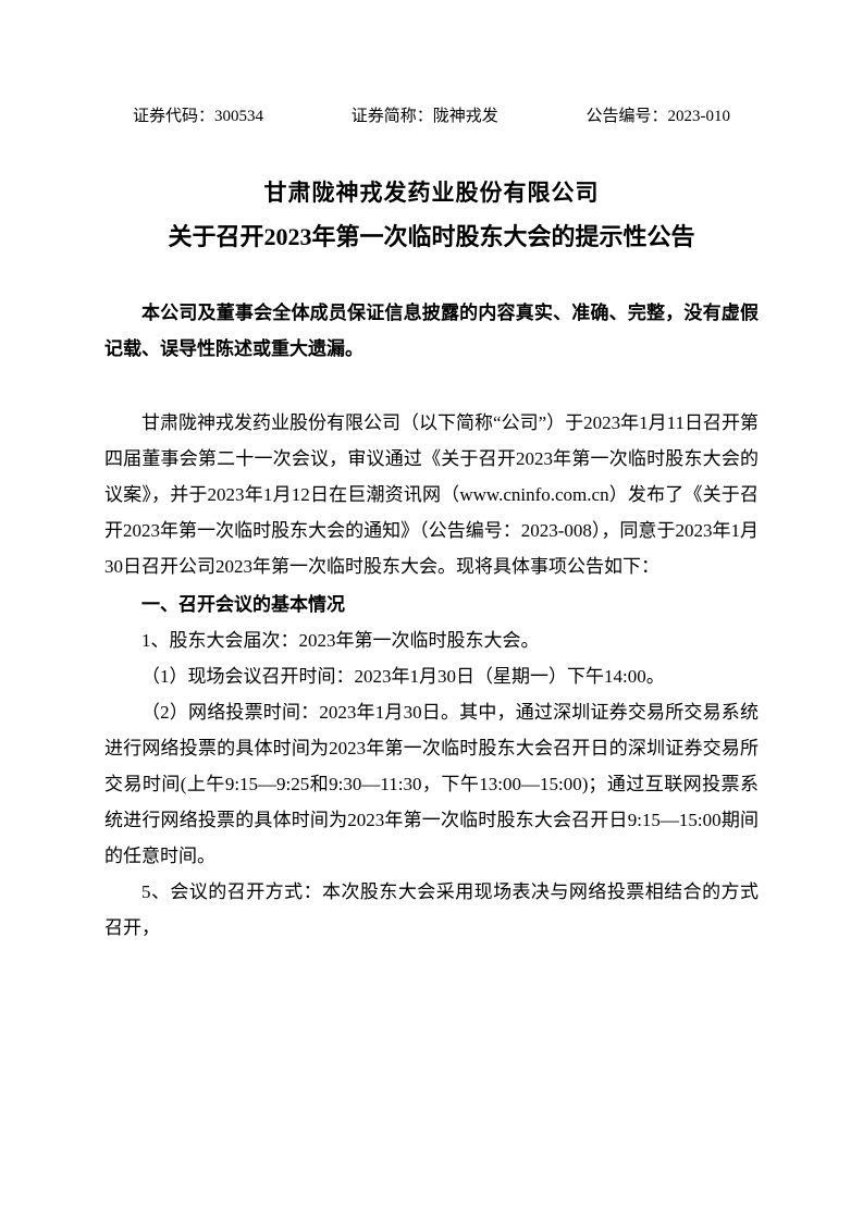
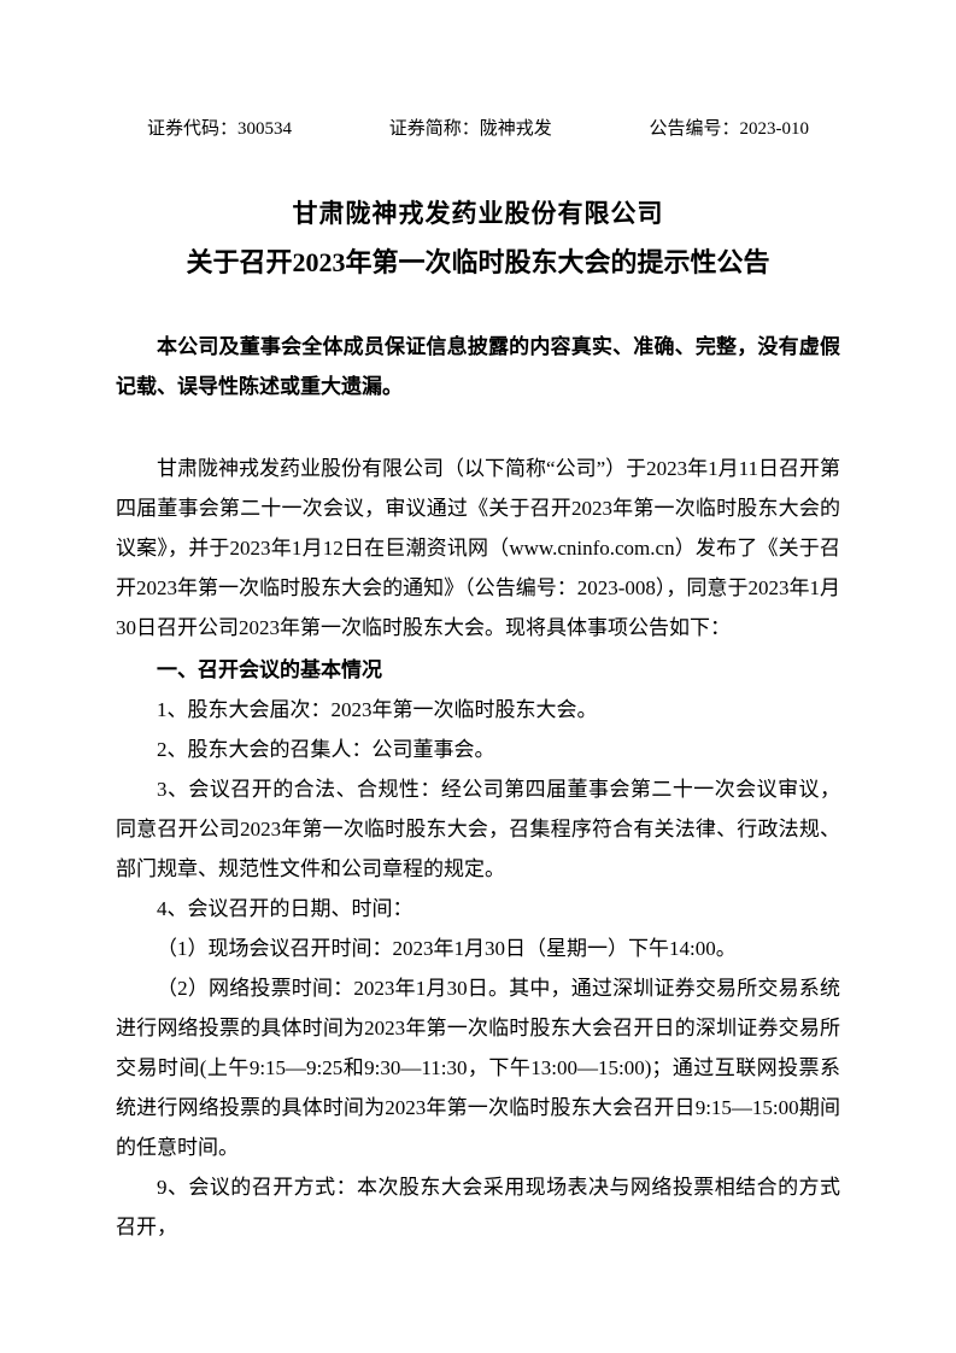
  证券代码：300534
  证券简称：陇神戎发
  公告编号：2023-010
  甘肃陇神戎发药业股份有限公司
  关于召开2023年第一次临时股东大会的提示性公告
  本公司及董事会全体成员保证信息披露的内容真实、准确、完整，没有虚假记载、误导性陈述或重大遗漏。
  甘肃陇神戎发药业股份有限公司（以下简称“公司”）于2023年1月11日召开第四届董事会第二十一次会议，审议通过《关于召开2023年第一次临时股东大会的议案》，并于2023年1月12日在巨潮资讯网（www.cninfo.com.cn）发布了《关于召开2023年第一次临时股东大会的通知》（公告编号：2023-008），同意于2023年1月30日召开公司2023年第一次临时股东大会。现将具体事项公告如下：
  一、召开会议的基本情况
  1、股东大会届次：2023年第一次临时股东大会。
+ 2、股东大会的召集人：公司董事会。
+ 3、会议召开的合法、合规性：经公司第四届董事会第二十一次会议审议，同意召开公司2023年第一次临时股东大会，召集程序符合有关法律、行政法规、部门规章、规范性文件和公司章程的规定。
+ 4、会议召开的日期、时间：
  （1）现场会议召开时间：2023年1月30日（星期一）下午14:00。
  （2）网络投票时间：2023年1月30日。其中，通过深圳证券交易所交易系统进行网络投票的具体时间为2023年第一次临时股东大会召开日的深圳证券交易所交易时间(上午9:15—9:25和9:30—11:30，下午13:00—15:00)；通过互联网投票系统进行网络投票的具体时间为2023年第一次临时股东大会召开日9:15—15:00期间的任意时间。
- 5、会议的召开方式：本次股东大会采用现场表决与网络投票相结合的方式召开，
+ 9、会议的召开方式：本次股东大会采用现场表决与网络投票相结合的方式召开，
